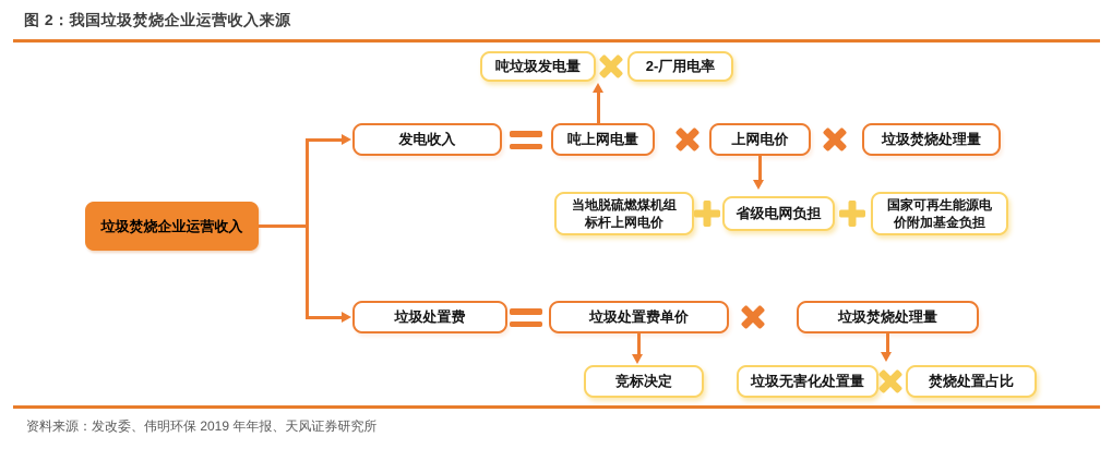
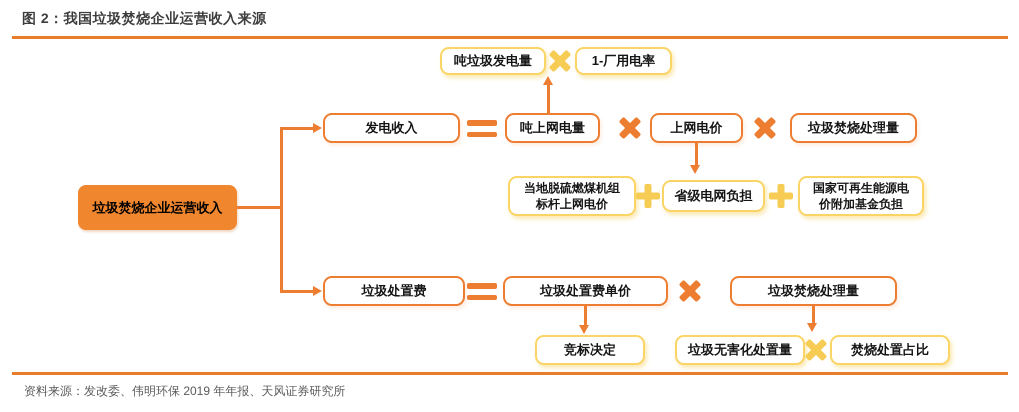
  图 2：我国垃圾焚烧企业运营收入来源
  垃圾焚烧企业运营收入
  发电收入
  吨上网电量
  上网电价
  垃圾焚烧处理量
  吨垃圾发电量
- 2-厂用电率
+ 1-厂用电率
  当地脱硫燃煤机组
  标杆上网电价
  省级电网负担
  国家可再生能源电
  价附加基金负担
  垃圾处置费
  垃圾处置费单价
  垃圾焚烧处理量
  竞标决定
  垃圾无害化处置量
  焚烧处置占比
  资料来源：发改委、伟明环保 2019 年年报、天风证券研究所
